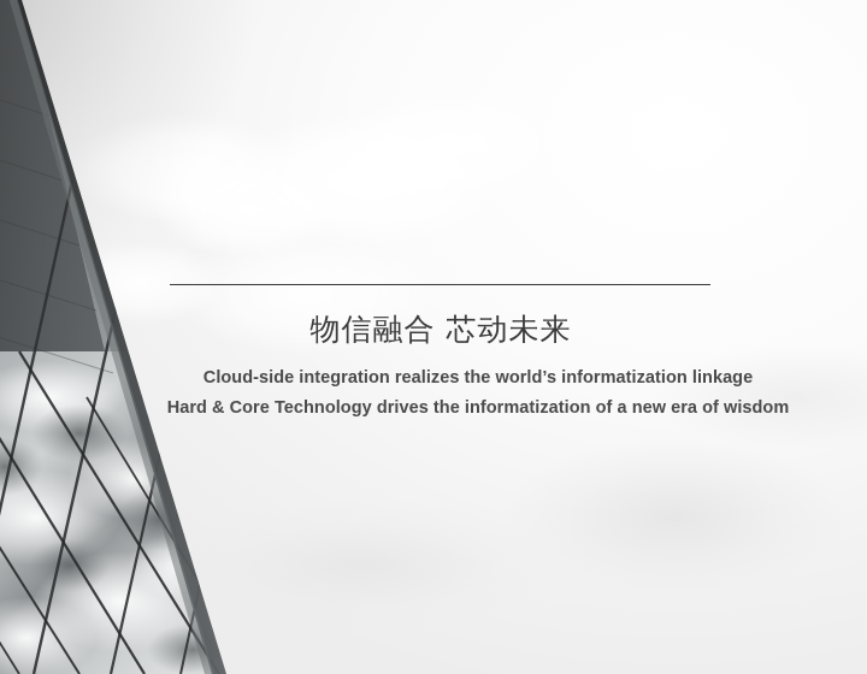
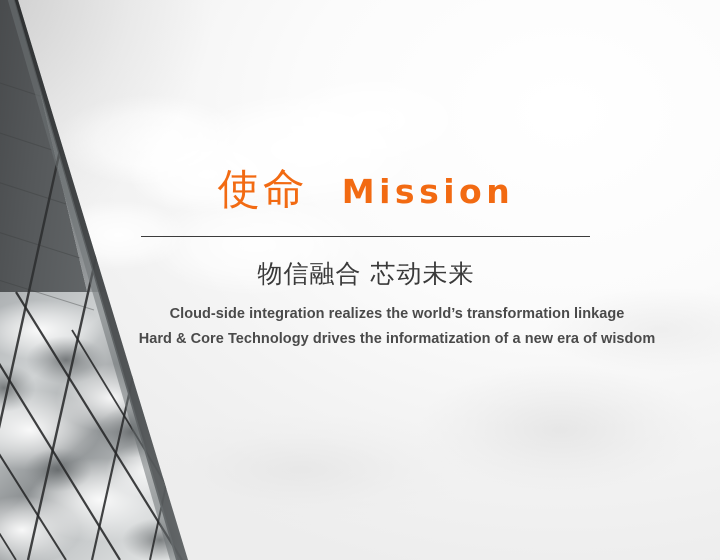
+ 使命
+ Mission
  物信融合 芯动未来
- Cloud-side integration realizes the world’s informatization linkage
+ Cloud-side integration realizes the world’s transformation linkage
  Hard & Core Technology drives the informatization of a new era of wisdom
